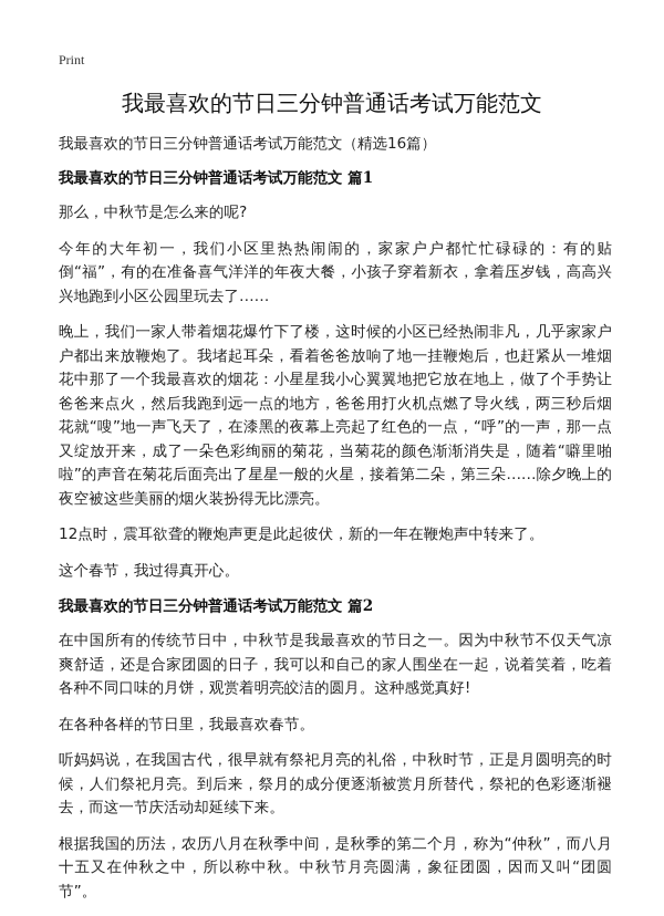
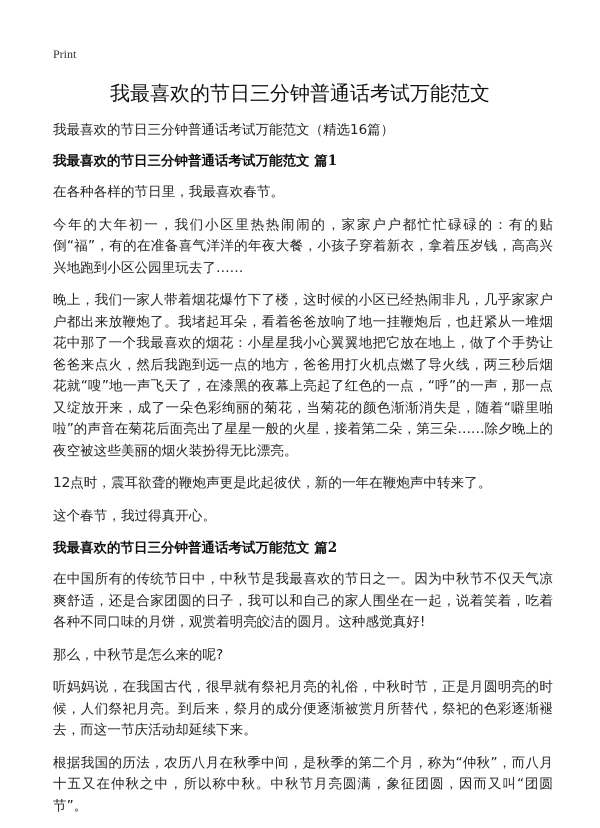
  Print
  我最喜欢的节日三分钟普通话考试万能范文
  我最喜欢的节日三分钟普通话考试万能范文（精选16篇）
  我最喜欢的节日三分钟普通话考试万能范文 篇1
- 那么，中秋节是怎么来的呢?
+ 在各种各样的节日里，我最喜欢春节。
  今年的大年初一，我们小区里热热闹闹的，家家户户都忙忙碌碌的：有的贴倒“福”，有的在准备喜气洋洋的年夜大餐，小孩子穿着新衣，拿着压岁钱，高高兴兴地跑到小区公园里玩去了……
  晚上，我们一家人带着烟花爆竹下了楼，这时候的小区已经热闹非凡，几乎家家户户都出来放鞭炮了。我堵起耳朵，看着爸爸放响了地一挂鞭炮后，也赶紧从一堆烟花中那了一个我最喜欢的烟花：小星星我小心翼翼地把它放在地上，做了个手势让爸爸来点火，然后我跑到远一点的地方，爸爸用打火机点燃了导火线，两三秒后烟花就“嗖”地一声飞天了，在漆黑的夜幕上亮起了红色的一点，“呼”的一声，那一点又绽放开来，成了一朵色彩绚丽的菊花，当菊花的颜色渐渐消失是，随着“噼里啪啦”的声音在菊花后面亮出了星星一般的火星，接着第二朵，第三朵……除夕晚上的夜空被这些美丽的烟火装扮得无比漂亮。
  12点时，震耳欲聋的鞭炮声更是此起彼伏，新的一年在鞭炮声中转来了。
  这个春节，我过得真开心。
  我最喜欢的节日三分钟普通话考试万能范文 篇2
  在中国所有的传统节日中，中秋节是我最喜欢的节日之一。因为中秋节不仅天气凉爽舒适，还是合家团圆的日子，我可以和自己的家人围坐在一起，说着笑着，吃着各种不同口味的月饼，观赏着明亮皎洁的圆月。这种感觉真好!
- 在各种各样的节日里，我最喜欢春节。
+ 那么，中秋节是怎么来的呢?
  听妈妈说，在我国古代，很早就有祭祀月亮的礼俗，中秋时节，正是月圆明亮的时候，人们祭祀月亮。到后来，祭月的成分便逐渐被赏月所替代，祭祀的色彩逐渐褪去，而这一节庆活动却延续下来。
  根据我国的历法，农历八月在秋季中间，是秋季的第二个月，称为“仲秋”，而八月十五又在仲秋之中，所以称中秋。中秋节月亮圆满，象征团圆，因而又叫“团圆节”。
